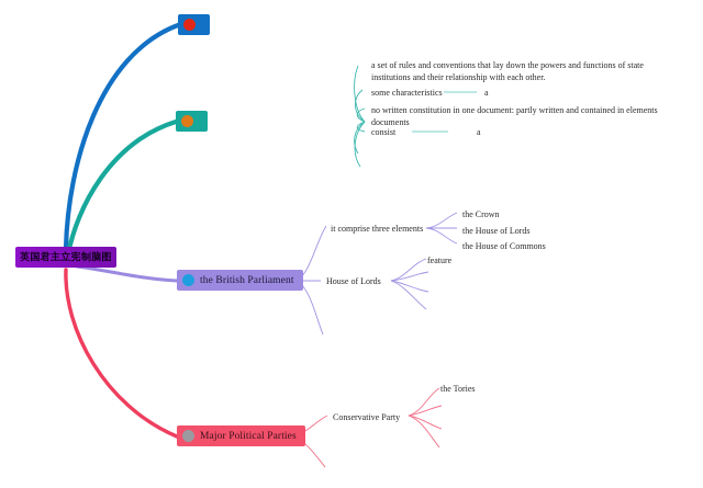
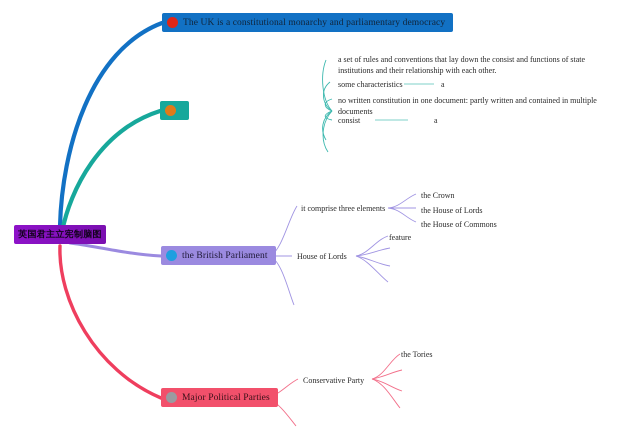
  英国君主立宪制脑图
+ The UK is a constitutional monarchy and parliamentary democracy
- a set of rules and conventions that lay down the powers and functions of state institutions and their relationship with each other.
+ a set of rules and conventions that lay down the consist and functions of state institutions and their relationship with each other.
  some characteristics
  a
- no written constitution in one document: partly written and contained in elements documents
+ no written constitution in one document: partly written and contained in multiple documents
  consist
  a
  the British Parliament
  it comprise three elements
  the Crown
  the House of Lords
  the House of Commons
  House of Lords
  feature
  Major Political Parties
  Conservative Party
  the Tories
